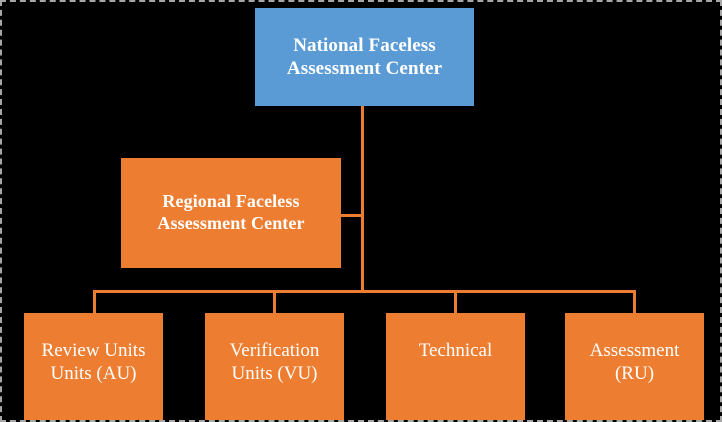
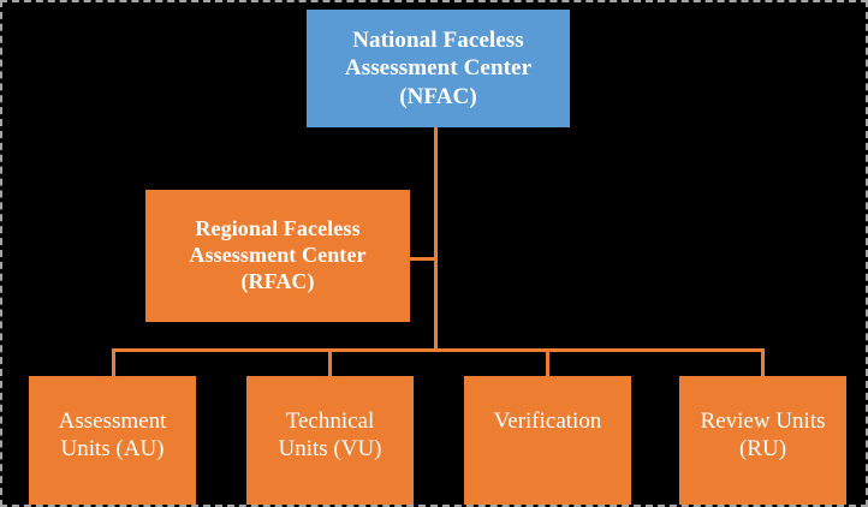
  National Faceless
  Assessment Center
+ (NFAC)
  Regional Faceless
  Assessment Center
+ (RFAC)
- Review Units
+ Assessment
  Units (AU)
- Verification
+ Technical
  Units (VU)
- Technical
+ Verification
- Assessment
+ Review Units
  (RU)
